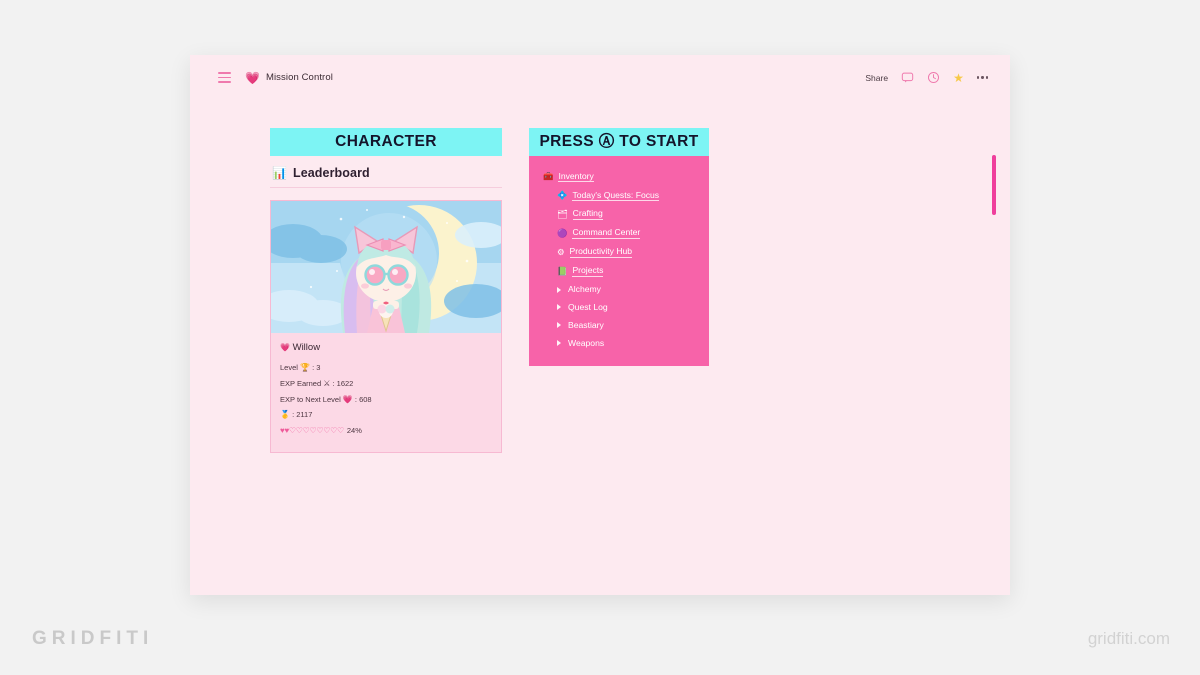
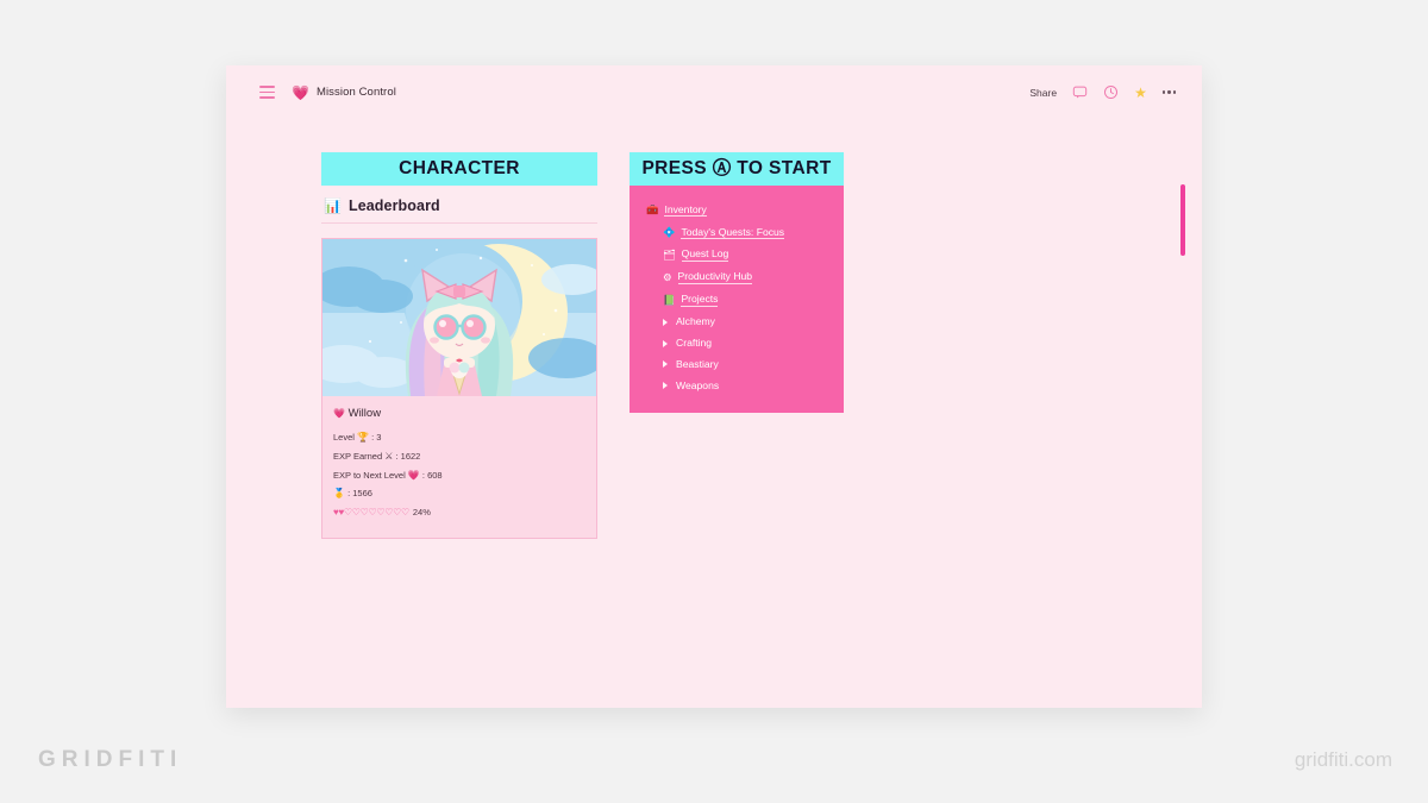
  💗
  Mission Control
  Share
  ★
  CHARACTER
  📊
  Leaderboard
  💗 Willow
  Level 🏆 : 3
  EXP Earned ⚔ : 1622
  EXP to Next Level 💗 : 608
- 🥇 : 2117
+ 🥇 : 1566
  ♥♥♡♡♡♡♡♡♡♡ 24%
  PRESS Ⓐ TO START
  🧰
  Inventory
  💠
  Today's Quests: Focus
  🗂
- Crafting
+ Quest Log
- 🟣
- Command Center
  ⚙
  Productivity Hub
  📗
  Projects
  Alchemy
- Quest Log
+ Crafting
  Beastiary
  Weapons
  GRIDFITI
  gridfiti.com
